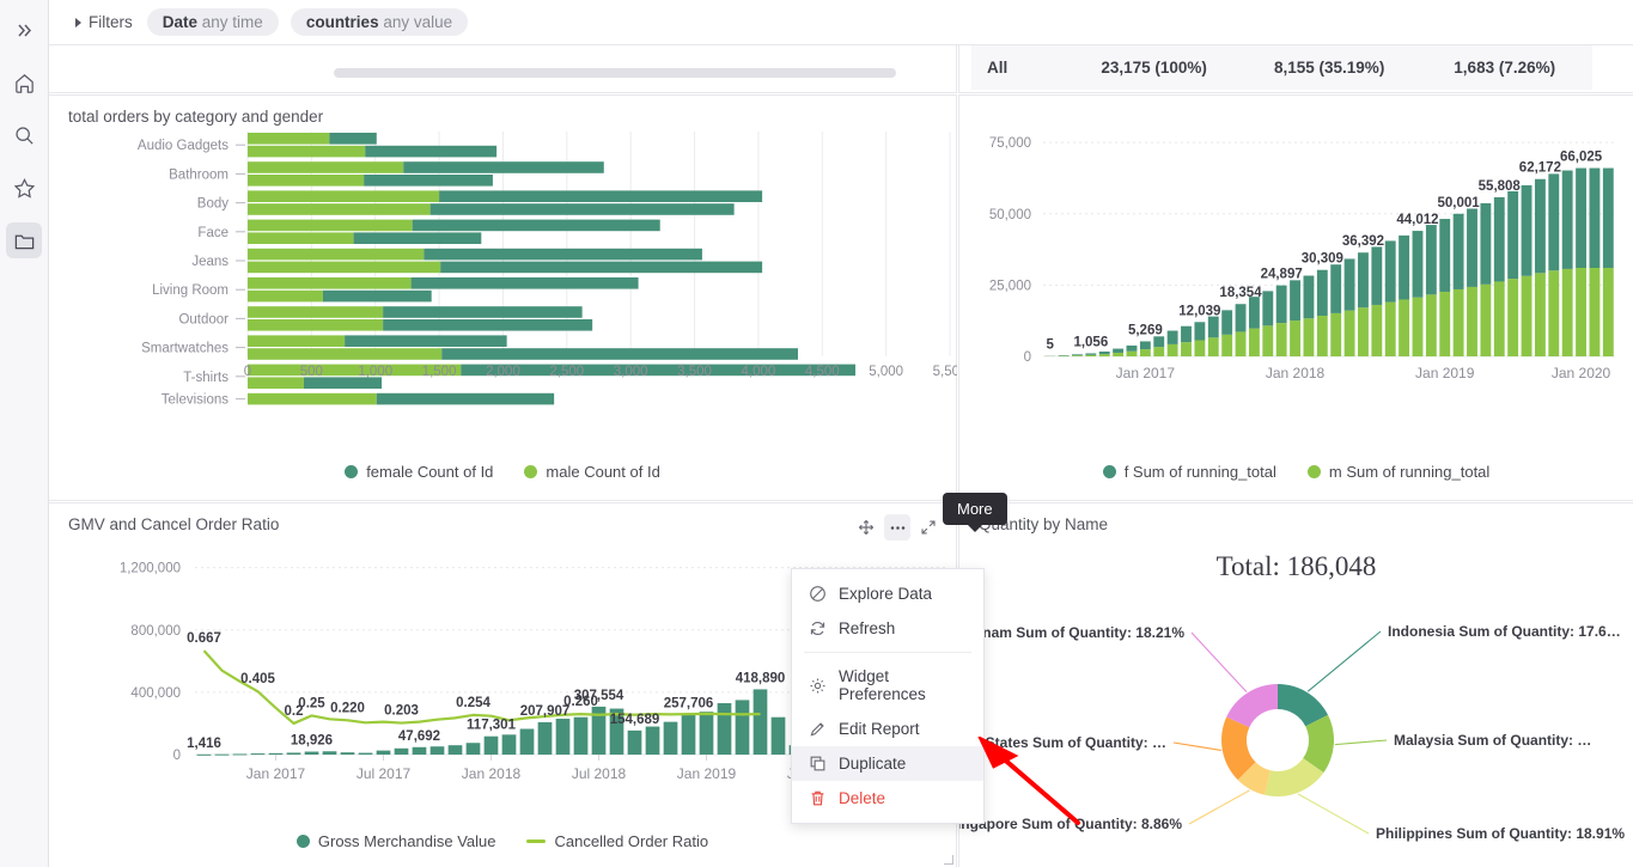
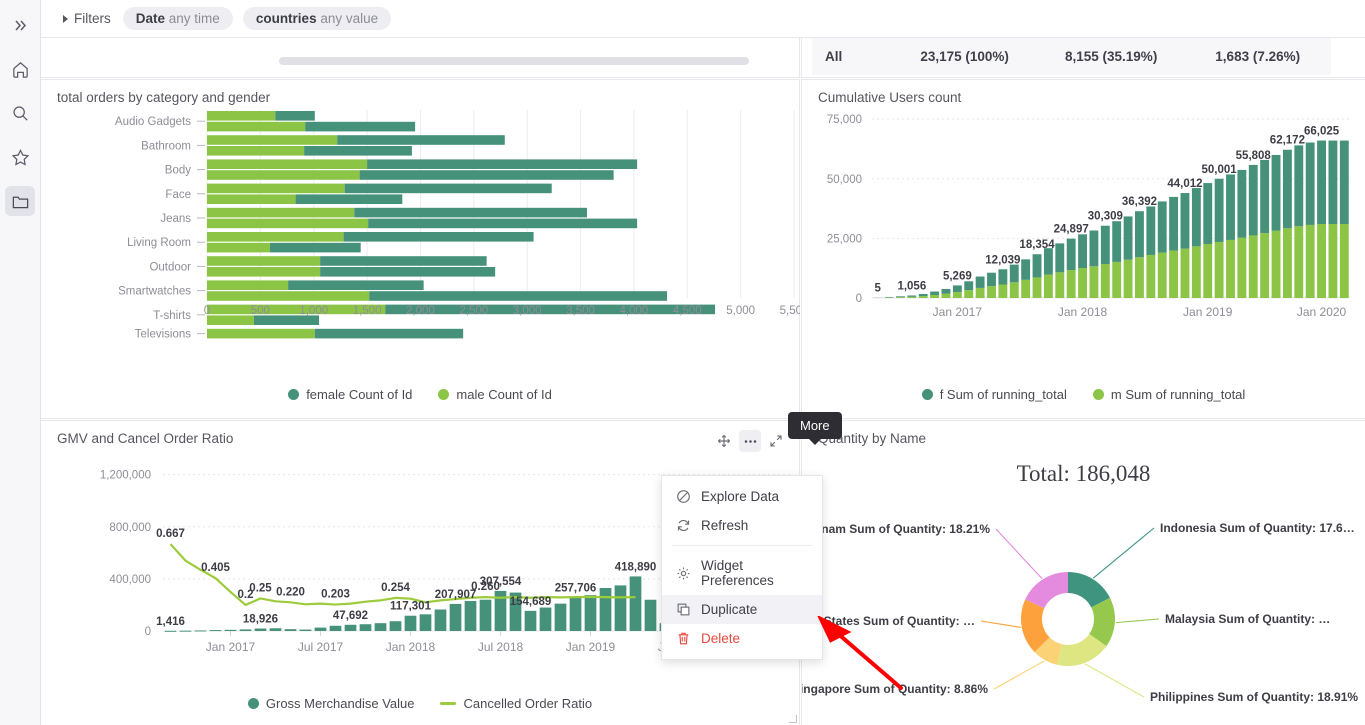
  Filters
  Date any time
  countries any value
  All
  23,175 (100%)
  8,155 (35.19%)
  1,683 (7.26%)
  total orders by category and gender
  Audio Gadgets
  Bathroom
  Body
  Face
  Jeans
  Living Room
  Outdoor
  Smartwatches
  T-shirts
  Televisions
  0
  500
  1,000
  1,500
  2,000
  2,500
  3,000
  3,500
  4,000
  4,500
  5,000
  5,50
  female Count of Id
  male Count of Id
+ Cumulative Users count
  0
  25,000
  50,000
  75,000
  5
  1,056
  5,269
  12,039
  18,354
  24,897
  30,309
  36,392
  44,012
  50,001
  55,808
  62,172
  66,025
  Jan 2017
  Jan 2018
  Jan 2019
  Jan 2020
  f Sum of running_total
  m Sum of running_total
  GMV and Cancel Order Ratio
  0
  400,000
  800,000
  1,200,000
  1,416
  18,926
  47,692
  117,301
  207,907
  307,554
  154,689
  257,706
  418,890
  0.667
  0.405
  0.2
  0.25
  0.220
  0.203
  0.254
  0.260
  Jan 2017
  Jul 2017
  Jan 2018
  Jul 2018
  Jan 2019
  Gross Merchandise Value
  Cancelled Order Ratio
  ntity by Name
  Total: 186,048
  Indonesia Sum of Quantity: 17.6…
  Malaysia Sum of Quantity: …
  Philippines Sum of Quantity: 18.91%
  ingapore Sum ofuantity: 8.86%
  tates Sum of Quantity: …
  nam Sum of Quantity: 18.21%
  More
  Explore Data
  Refresh
  Widget Preferences
- Edit Report
  Duplicate
  Delete
